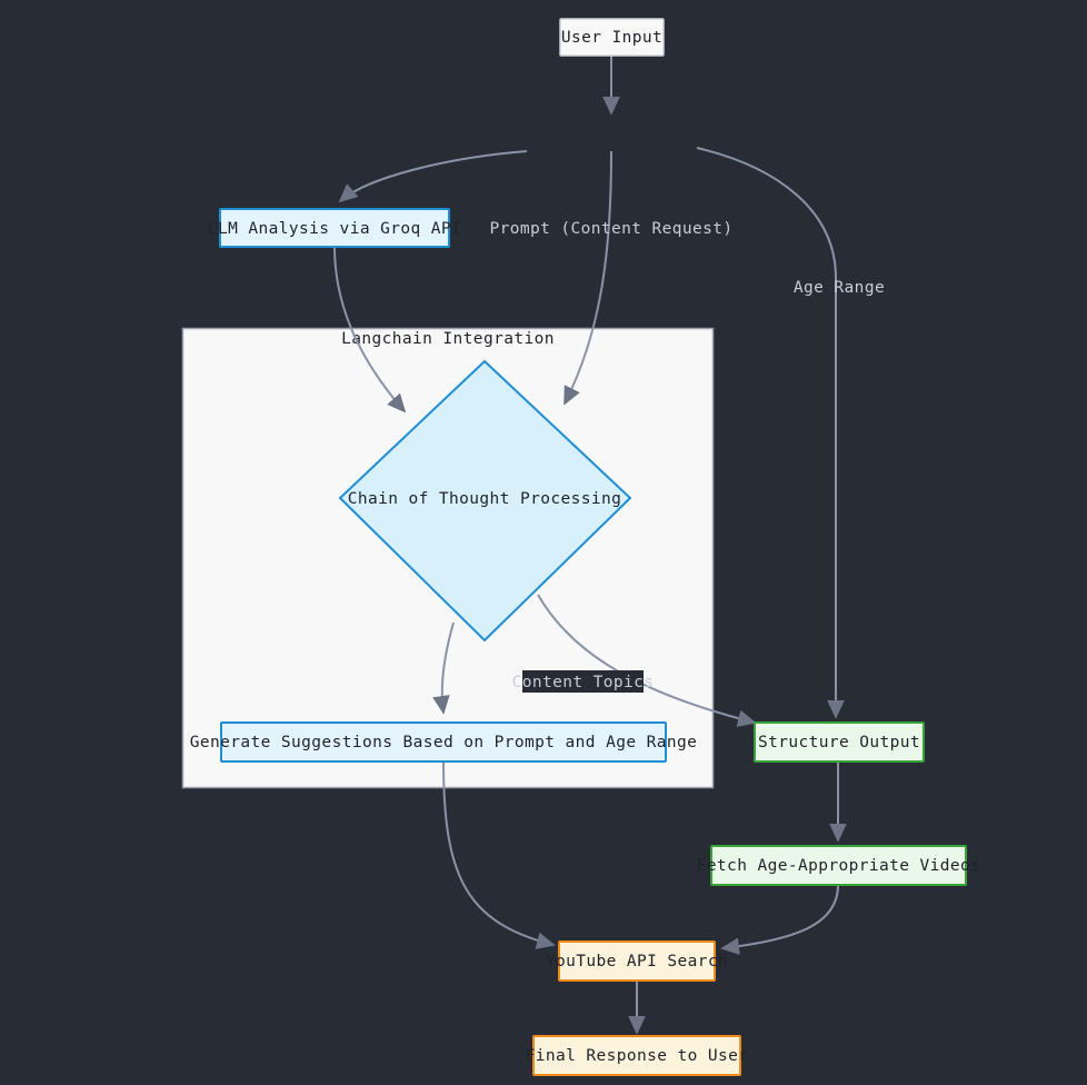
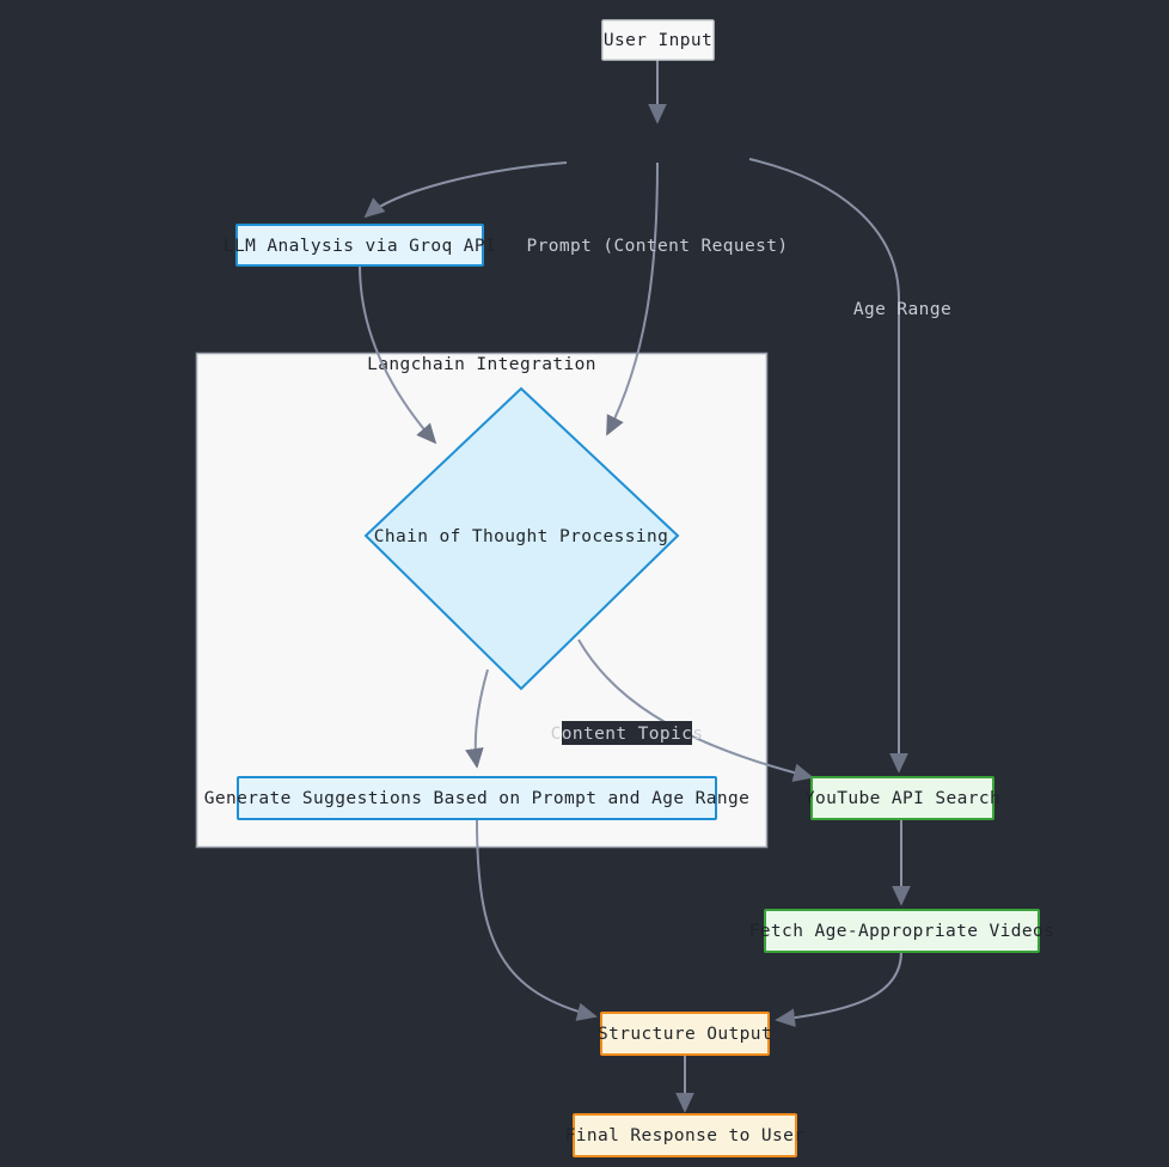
  Lngchain Integration
  Prompt (Content Request)
  Age Range
  Content Topics
  Chain of Thought Processing
  User Input
  LLM Analysis via Groq API
  Generate Suggestions Based on Prompt and Age Range
- Structure Output
+ YouTube API Search
  Fetch Age-Appropriate Videos
- YouTube API Search
+ Structure Output
  Final Response to User
